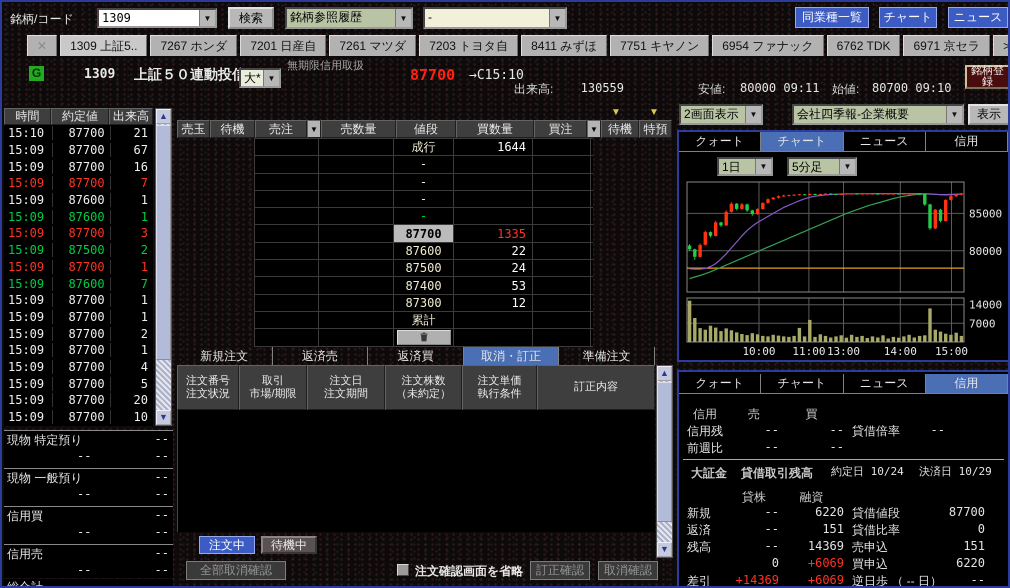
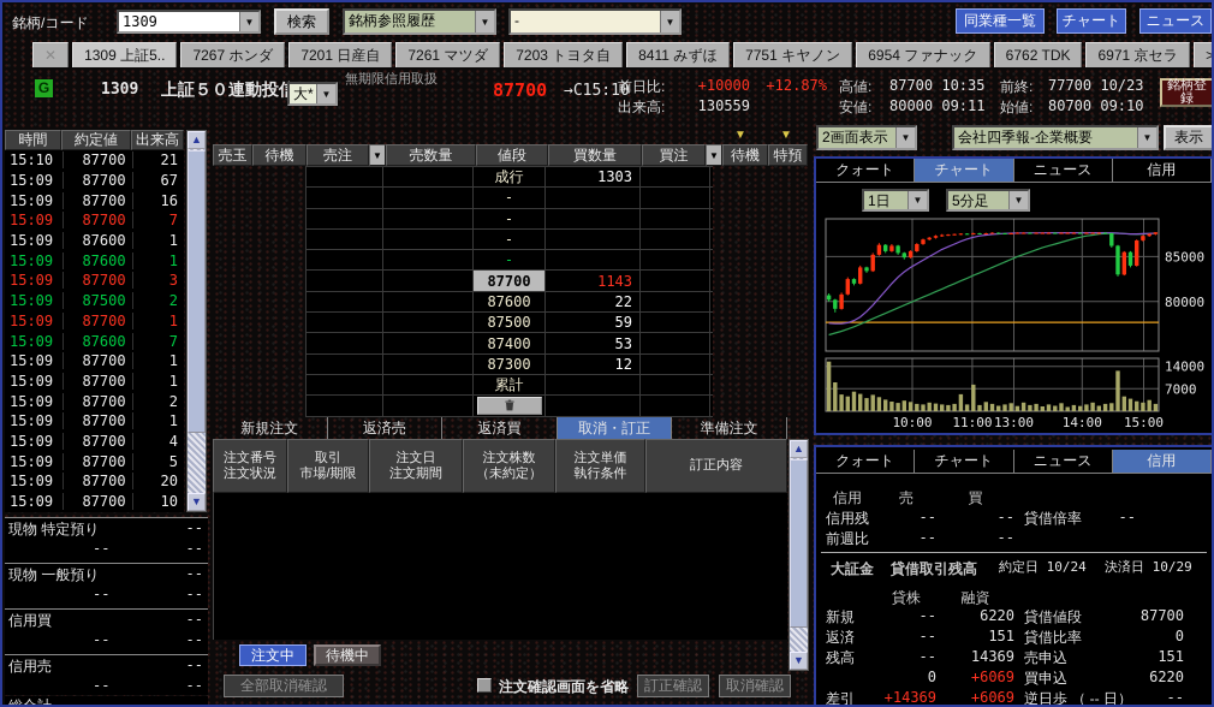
  銘柄/コード
  1309
  ▼
  検索
  銘柄参照履歴
  ▼
  -
  ▼
  同業種一覧
  チャート
  ニュース
  ✕
  1309 上証5..
  7267 ホンダ
  7201 日産自
  7261 マツダ
  7203 トヨタ自
  8411 みずほ
  7751 キヤノン
  6954 ファナック
  6762 TDK
  6971 京セラ
  G
  1309
  上証５０連動投
  大*
  ▼
  無期限信用取扱
  87700
  →C15:10
+ 前日比:
+ +10000
+ +12.87%
+ 高値:
+ 87700 10:35
+ 前終:
+ 77700 10/23
  出来高:
  130559
  安値:
  80000 09:11
  始値:
  80700 09:10
  銘柄登録
  時間
  約定値
  出来高
  15:10
  87700
  21
  15:09
  87700
  67
  15:09
  87700
  16
  15:09
  87700
  7
  15:09
  87600
  1
  15:09
  87600
  1
  15:09
  87700
  3
  15:09
  87500
  2
  15:09
  87700
  1
  15:09
  87600
  7
  15:09
  87700
  1
  15:09
  87700
  1
  15:09
  87700
  2
  15:09
  87700
  1
  15:09
  87700
  4
  15:09
  87700
  5
  15:09
  87700
  20
  15:09
  87700
  10
  ▲
  ▼
  現物 特定預り
  --
  --
  --
  現物 一般預り
  --
  --
  --
  信用買
  --
  --
  --
  信用売
  --
  --
  --
  ▼
  ▼
  売玉
  待機
  売注
  ▼
  売数量
  値段
  買数量
  買注
  ▼
  待機
  特預
  成行
- 1644
+ 1303
  -
  -
  -
  -
  87700
- 1335
+ 1143
  87600
  22
  87500
- 24
+ 59
  87400
  53
  87300
  12
  累計
  新規注文
  返済売
  返済買
  取消・訂正
  準備注文
  注文番号
  注文状況
  取引
  市場/期限
  注文日
  注文期間
  注文株数
  （未約定）
  注文単価
  執行条件
  訂正内容
  ▲
  ▼
  注文中
  待機中
  全部取消確認
  注文確認画面を省略
  訂正確認
  取消確認
  2画面表示
  ▼
  会社四季報-企業概要
  ▼
  表示
  クォート
  チャート
  ニュース
  信用
  1日
  ▼
  5分足
  ▼
  10:00
  11:00
  13:00
  14:00
  15:00
  85000
  80000
  14000
  7000
  クォート
  チャート
  ニュース
  信用
  信用
  売
  買
  信用残
  --
  --
  貸借倍率
  --
  前週比
  --
  --
  大証金
  貸借取引残高
  約定日 10/24
  決済日 10/29
  貸株
  融資
  新規
  --
  6220
  貸借値段
  87700
  返済
  --
  151
  貸借比率
  0
  残高
  --
  14369
  売申込
  151
  0
  +6069
  買申込
  6220
  差引
  +14369
  +6069
  逆日歩 （ -- 日）
  --
